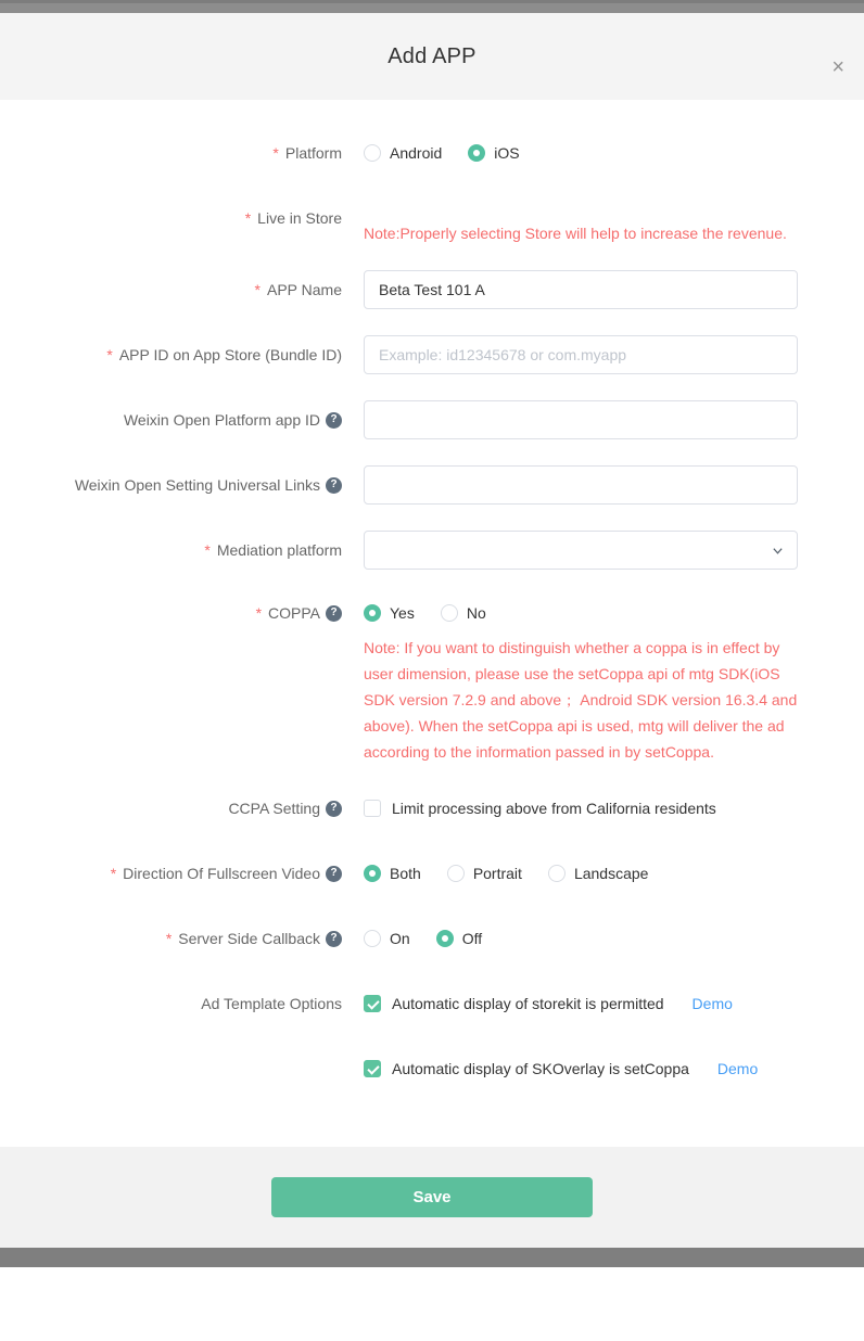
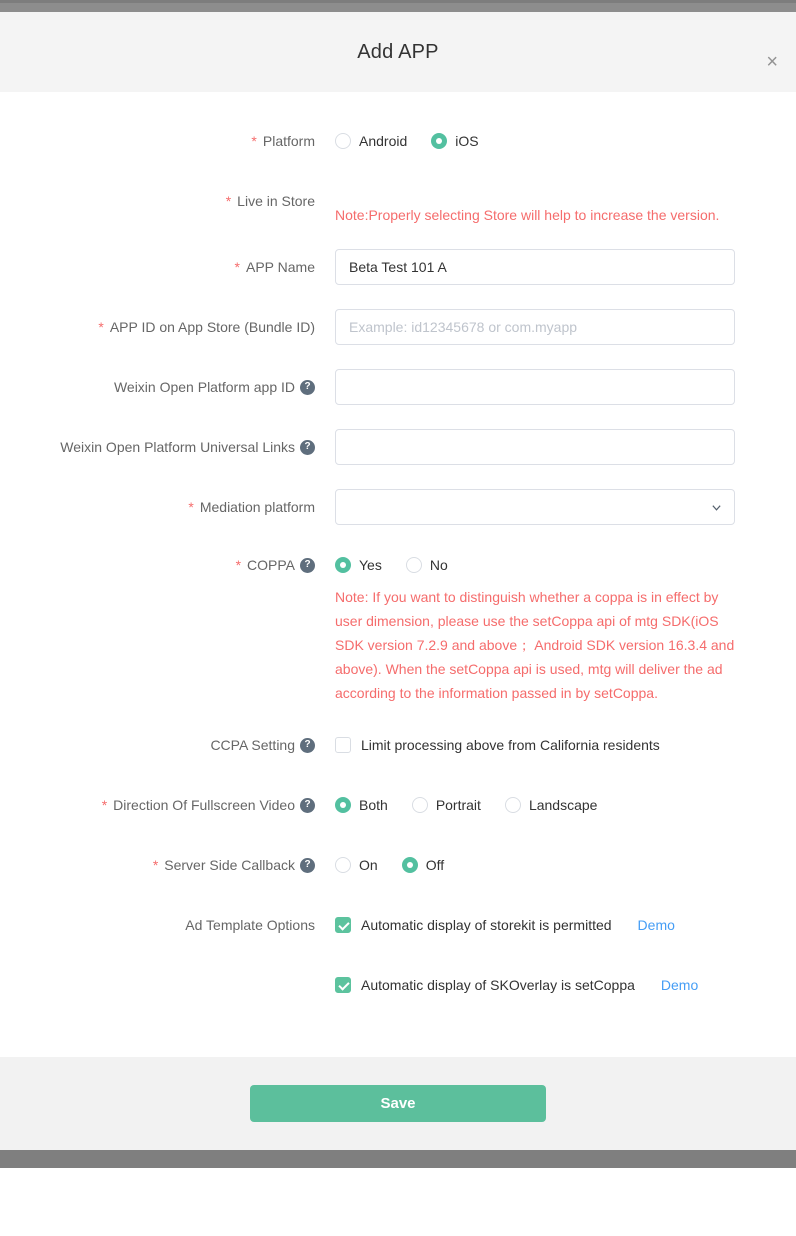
  Add APP
  ×
  *
  Platform
  Android
  iOS
  *
  Live in Store
- Note:Properly selecting Store will help to increase the revenue.
+ Note:Properly selecting Store will help to increase the version.
  *
  APP Name
  Beta Test 101 A
  *
  APP ID on App Store (Bundle ID)
  Example: id12345678 or com.myapp
  Weixin Open Platform app ID
  ?
- Weixin Open Setting Universal Links
+ Weixin Open Platform Universal Links
  ?
  *
  Mediation platform
  *
  COPPA
  ?
  Yes
  No
  Note: If you want to distinguish whether a coppa is in effect by user dimension, please use the setCoppa api of mtg SDK(iOS SDK version 7.2.9 and above； Android SDK version 16.3.4 and above). When the setCoppa api is used, mtg will deliver the ad according to the information passed in by setCoppa.
  CCPA Setting
  ?
  Limit processing above from California residents
  *
  Direction Of Fullscreen Video
  ?
  Both
  Portrait
  Landscape
  *
  Server Side Callback
  ?
  On
  Off
  Ad Template Options
  Automatic display of storekit is permitted
  Demo
  Automatic display of SKOverlay is setCoppa
  Demo
  Save
